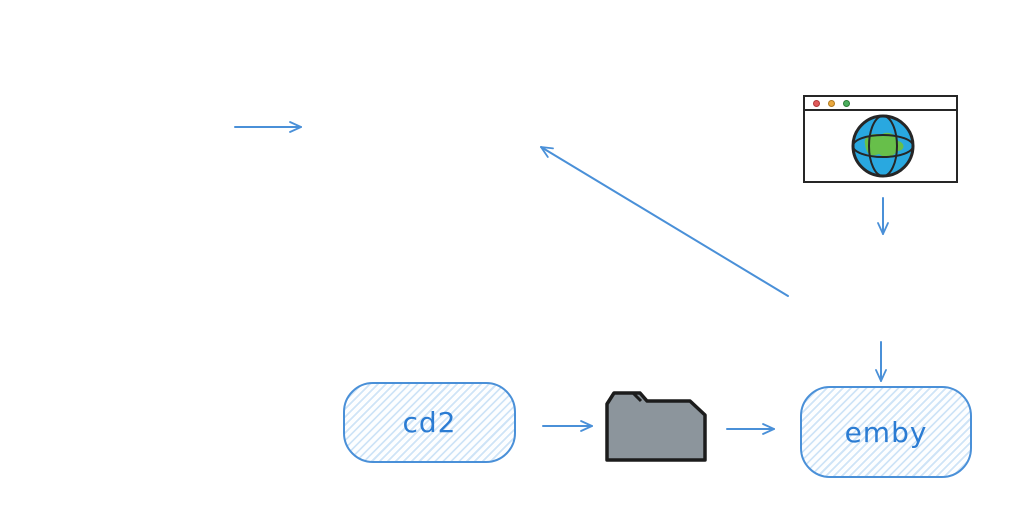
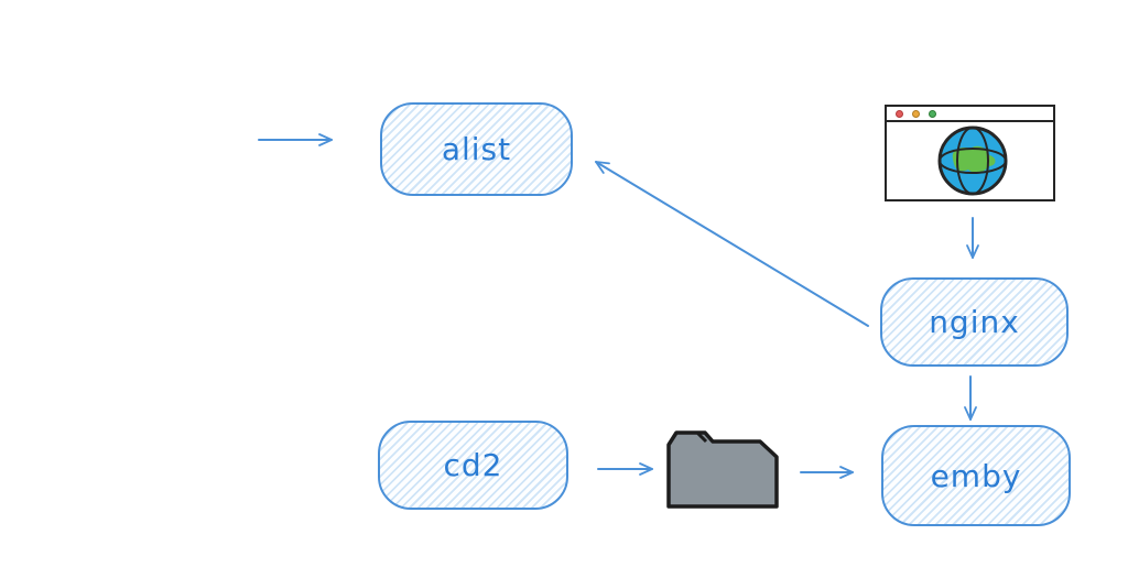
+ alist
+ nginx
  cd2
  emby
